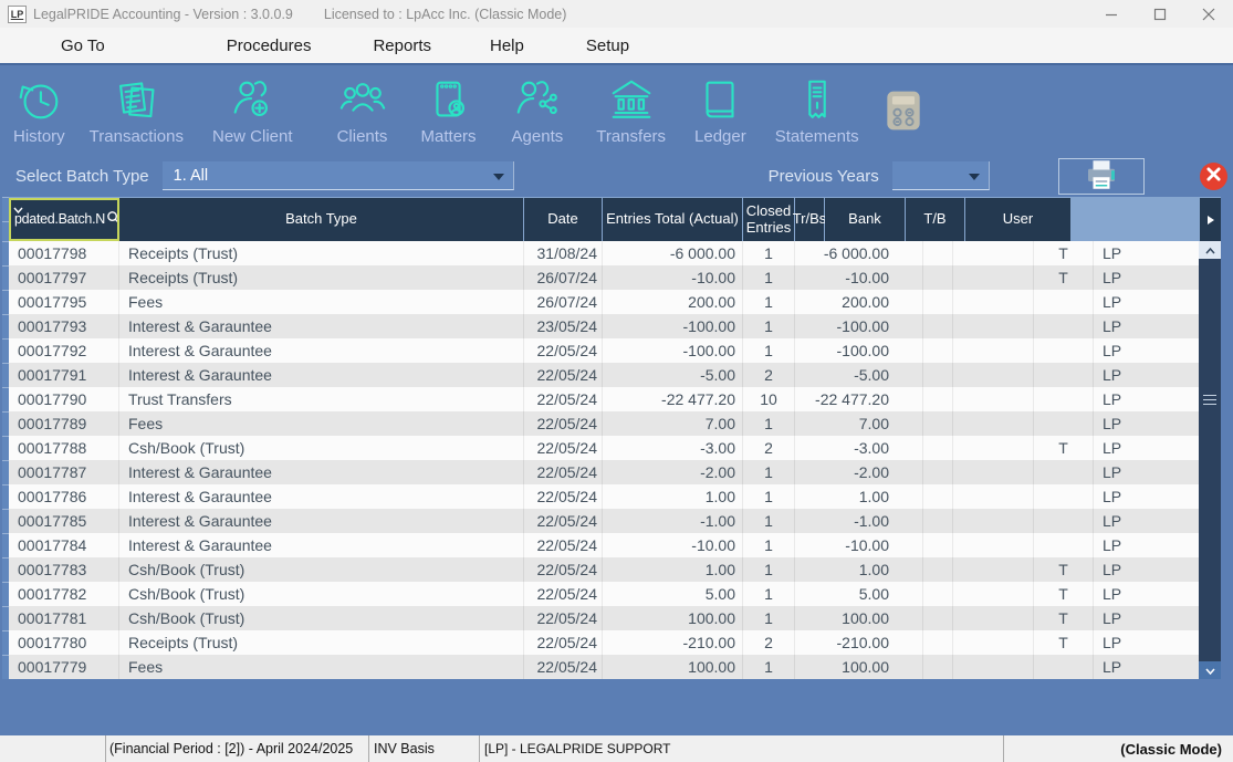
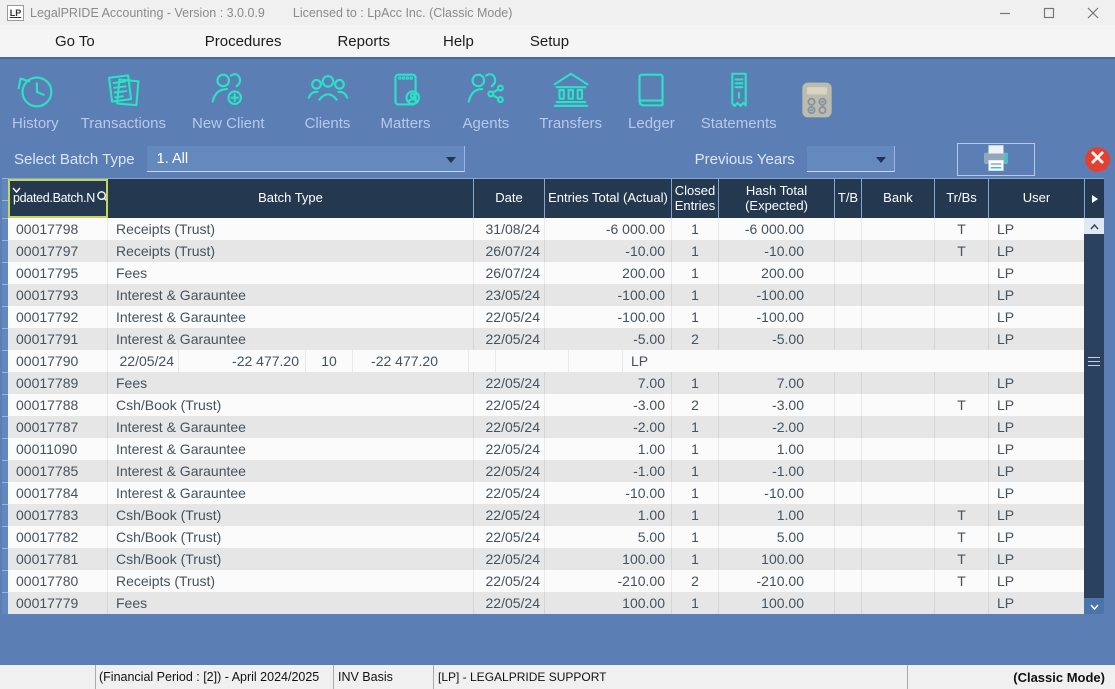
  LP
  LegalPRIDE Accounting - Version : 3.0.0.9
  Licensed to : LpAcc Inc. (Classic Mode)
  Go To
  Procedures
  Reports
  Help
  Setup
  History
  Transactions
  New Client
  Clients
  Matters
  Agents
  Transfers
  Ledger
  Statements
  Select Batch Type
  1. All
  Previous Years
  pdated.Batch.N
  Batch Type
  Date
  Entries Total (Actual)
  Closed Entries
+ Hash Total (Expected)
- Tr/Bs
+ T/B
  Bank
- T/B
+ Tr/Bs
  User
  00017798
  Receipts (Trust)
  31/08/24
  -6 000.00
  1
  -6 000.00
  T
  LP
  00017797
  Receipts (Trust)
  26/07/24
  -10.00
  1
  -10.00
  T
  LP
  00017795
  Fees
  26/07/24
  200.00
  1
  200.00
  LP
  00017793
  Interest & Garauntee
  23/05/24
  -100.00
  1
  -100.00
  LP
  00017792
  Interest & Garauntee
  22/05/24
  -100.00
  1
  -100.00
  LP
  00017791
  Interest & Garauntee
  22/05/24
  -5.00
  2
  -5.00
  LP
  00017790
- Trust Transfers
  22/05/24
  -22 477.20
  10
  -22 477.20
  LP
  00017789
  Fees
  22/05/24
  7.00
  1
  7.00
  LP
  00017788
  Csh/Book (Trust)
  22/05/24
  -3.00
  2
  -3.00
  T
  LP
  00017787
  Interest & Garauntee
  22/05/24
  -2.00
  1
  -2.00
  LP
- 00017786
+ 00011090
  Interest & Garauntee
  22/05/24
  1.00
  1
  1.00
  LP
  00017785
  Interest & Garauntee
  22/05/24
  -1.00
  1
  -1.00
  LP
  00017784
  Interest & Garauntee
  22/05/24
  -10.00
  1
  -10.00
  LP
  00017783
  Csh/Book (Trust)
  22/05/24
  1.00
  1
  1.00
  T
  LP
  00017782
  Csh/Book (Trust)
  22/05/24
  5.00
  1
  5.00
  T
  LP
  00017781
  Csh/Book (Trust)
  22/05/24
  100.00
  1
  100.00
  T
  LP
  00017780
  Receipts (Trust)
  22/05/24
  -210.00
  2
  -210.00
  T
  LP
  00017779
  Fees
  22/05/24
  100.00
  1
  100.00
  LP
  (Financial Period : [2]) - April 2024/2025
  INV Basis
  [LP] - LEGALPRIDE SUPPORT
  (Classic Mode)
